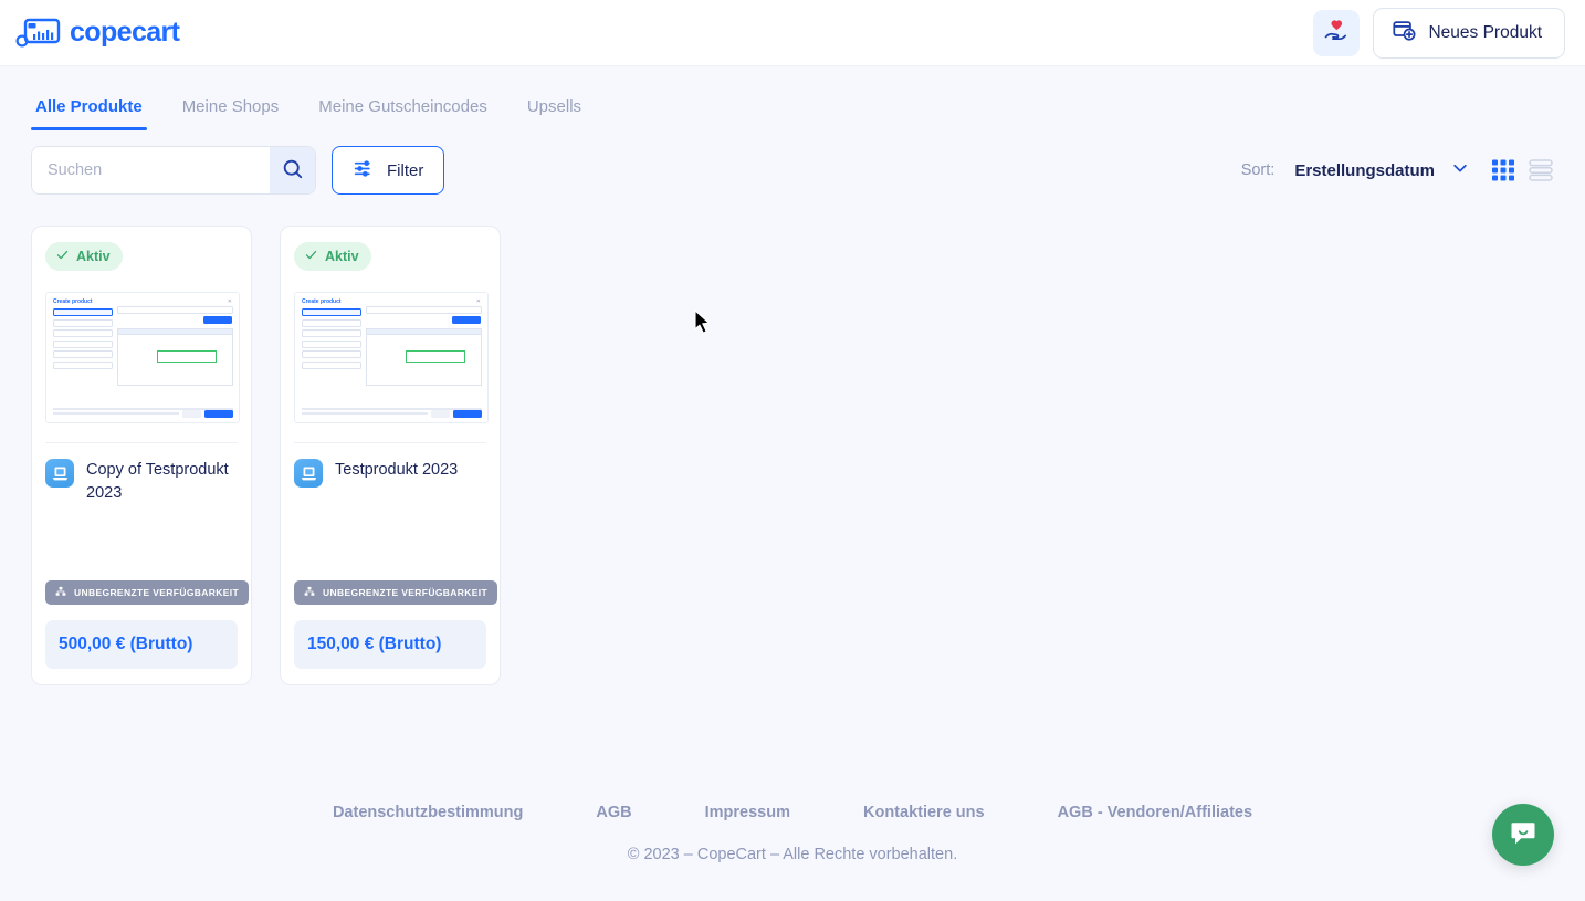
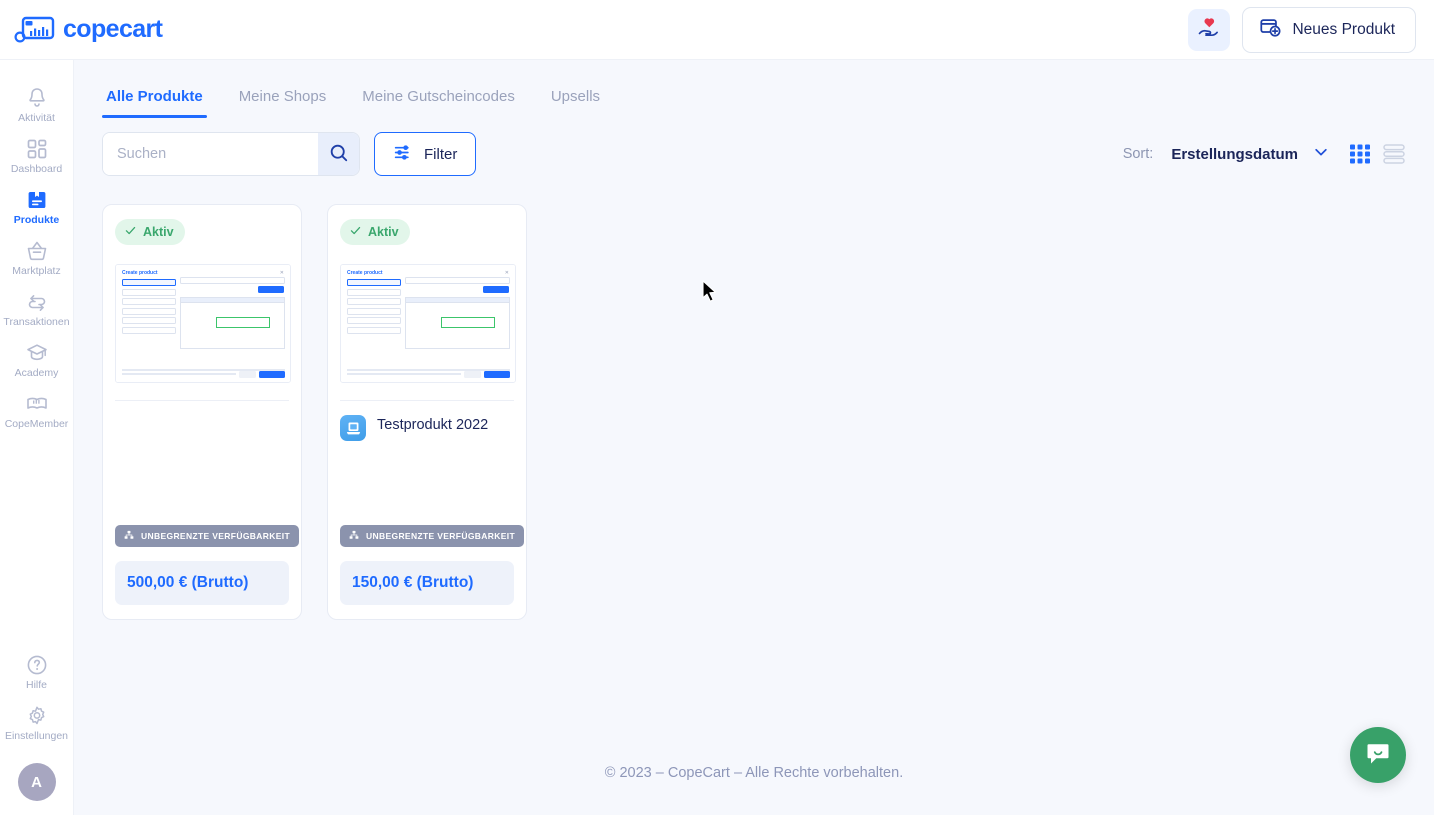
  copecart
  Neues Produkt
+ Aktivität
+ Dashboard
+ Produkte
+ Marktplatz
+ Transaktionen
+ Academy
+ CopeMember
+ Hilfe
+ Einstellungen
+ A
  Alle Produkte
  Meine Shops
  Meine Gutscheincodes
  Upsells
  Suchen
  Filter
  Sort:
  Erstellungsdatum
  Aktiv
- Copy of Testprodukt 2023
  UNBEGRENZTE VERFÜGBARKEIT
  500,00 € (Brutto)
  Aktiv
- Testprodukt 2023
+ Testprodukt 2022
  UNBEGRENZTE VERFÜGBARKEIT
  150,00 € (Brutto)
- Datenschutzbestimmung
- AGB
- Impressum
- Kontaktiere uns
- AGB - Vendoren/Affiliates
  © 2023 – CopeCart – Alle Rechte vorbehalten.
